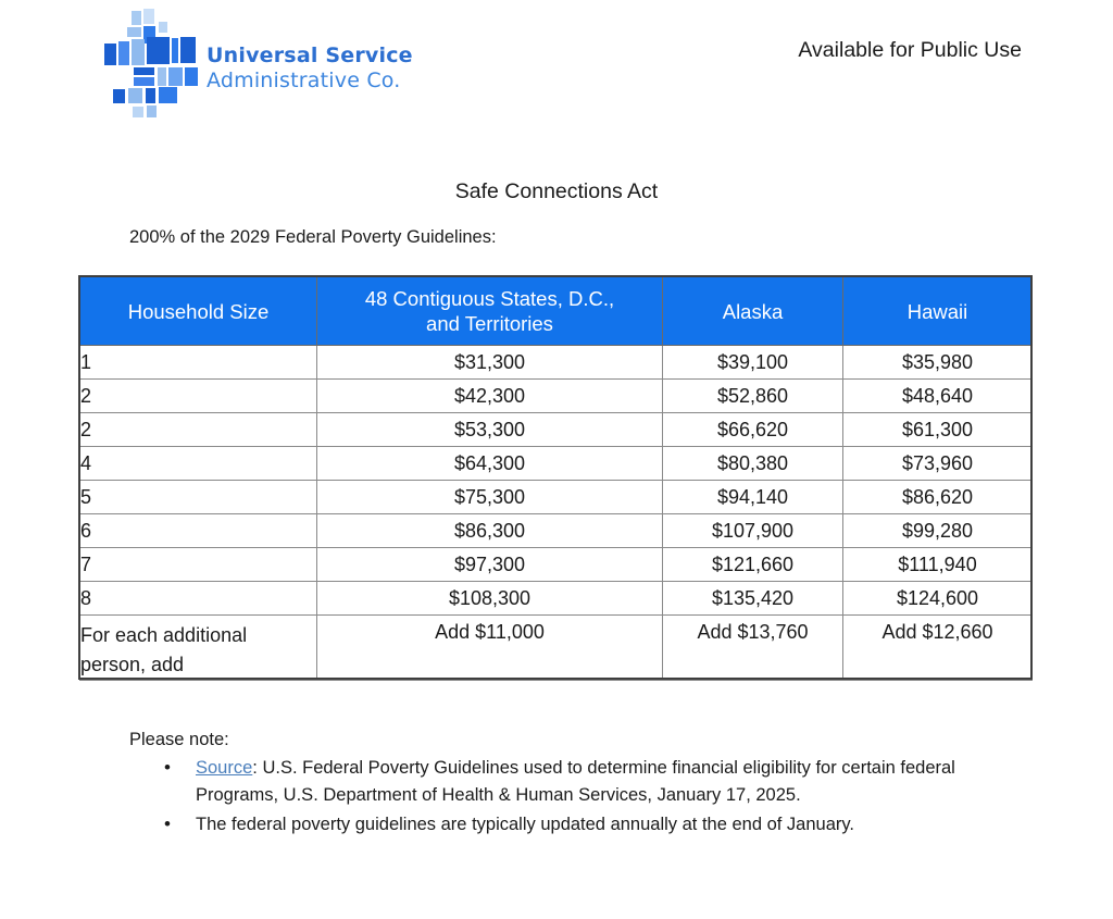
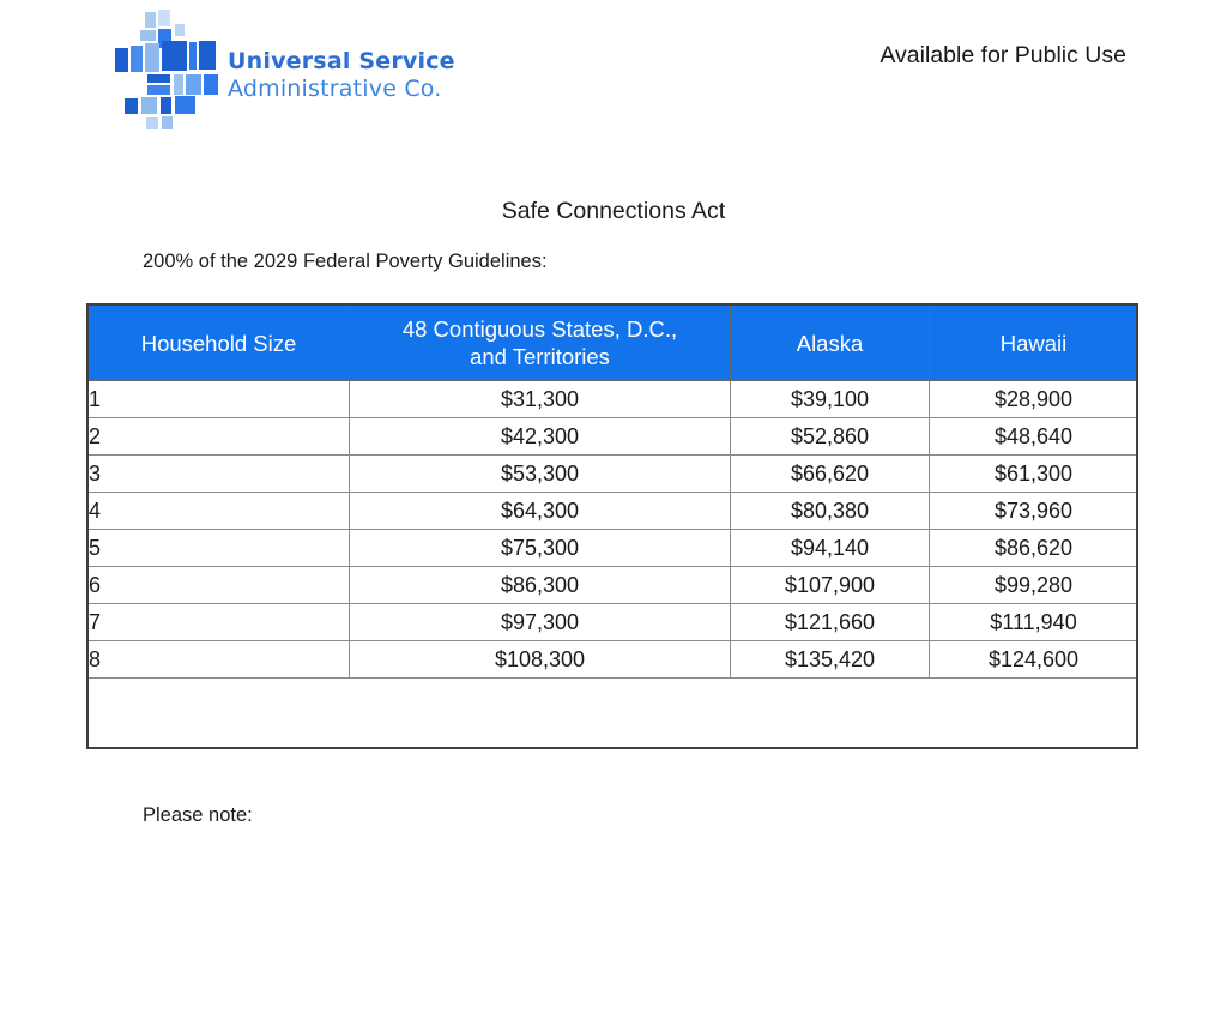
  Universal Service
  Administrative Co.
  Available for Public Use
  Safe Connections Act
  200% of the 2029 Federal Poverty Guidelines:
  Household Size	48 Contiguous States, D.C., and Territories	Alaska	Hawaii
- 1	$31,300	$39,100	$35,980
+ 1	$31,300	$39,100	$28,900
  2	$42,300	$52,860	$48,640
- 2	$53,300	$66,620	$61,300
+ 3	$53,300	$66,620	$61,300
  4	$64,300	$80,380	$73,960
  5	$75,300	$94,140	$86,620
  6	$86,300	$107,900	$99,280
  7	$97,300	$121,660	$111,940
  8	$108,300	$135,420	$124,600
- For each additional person, add	Add $11,000	Add $13,760	Add $12,660
  Please note:
- Source: U.S. Federal Poverty Guidelines used to determine financial eligibility for certain federal Programs, U.S. Department of Health & Human Services, January 17, 2025.
- The federal poverty guidelines are typically updated annually at the end of January.
